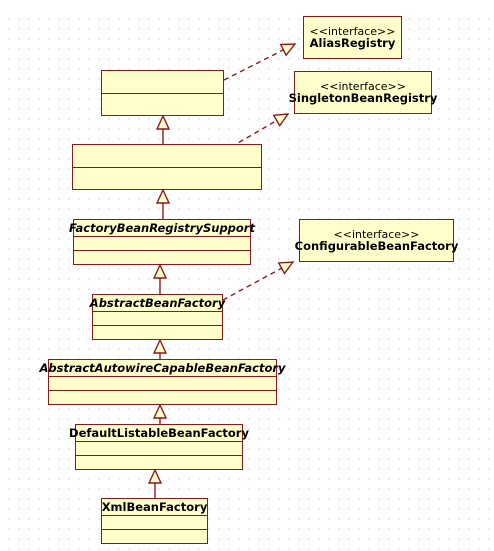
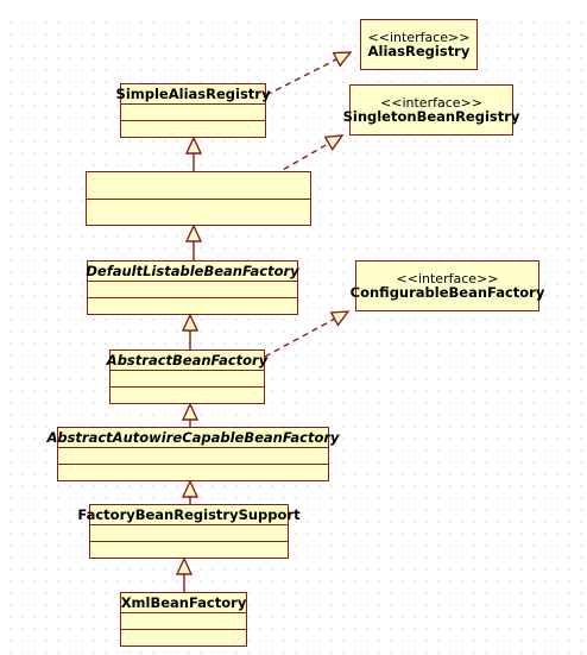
  <<interface>>
  AliasRegistry
+ SimpleAliasRegistry
  <<interface>>
  SingletonBeanRegistry
- FactoryBeanRegistrySupport
+ DefaultListableBeanFactory
  <<interface>>
  ConfigurableBeanFactory
  AbstractBeanFactory
  AbstractAutowireCapableBeanFactory
- DefaultListableBeanFactory
+ FactoryBeanRegistrySupport
  XmlBeanFactory
